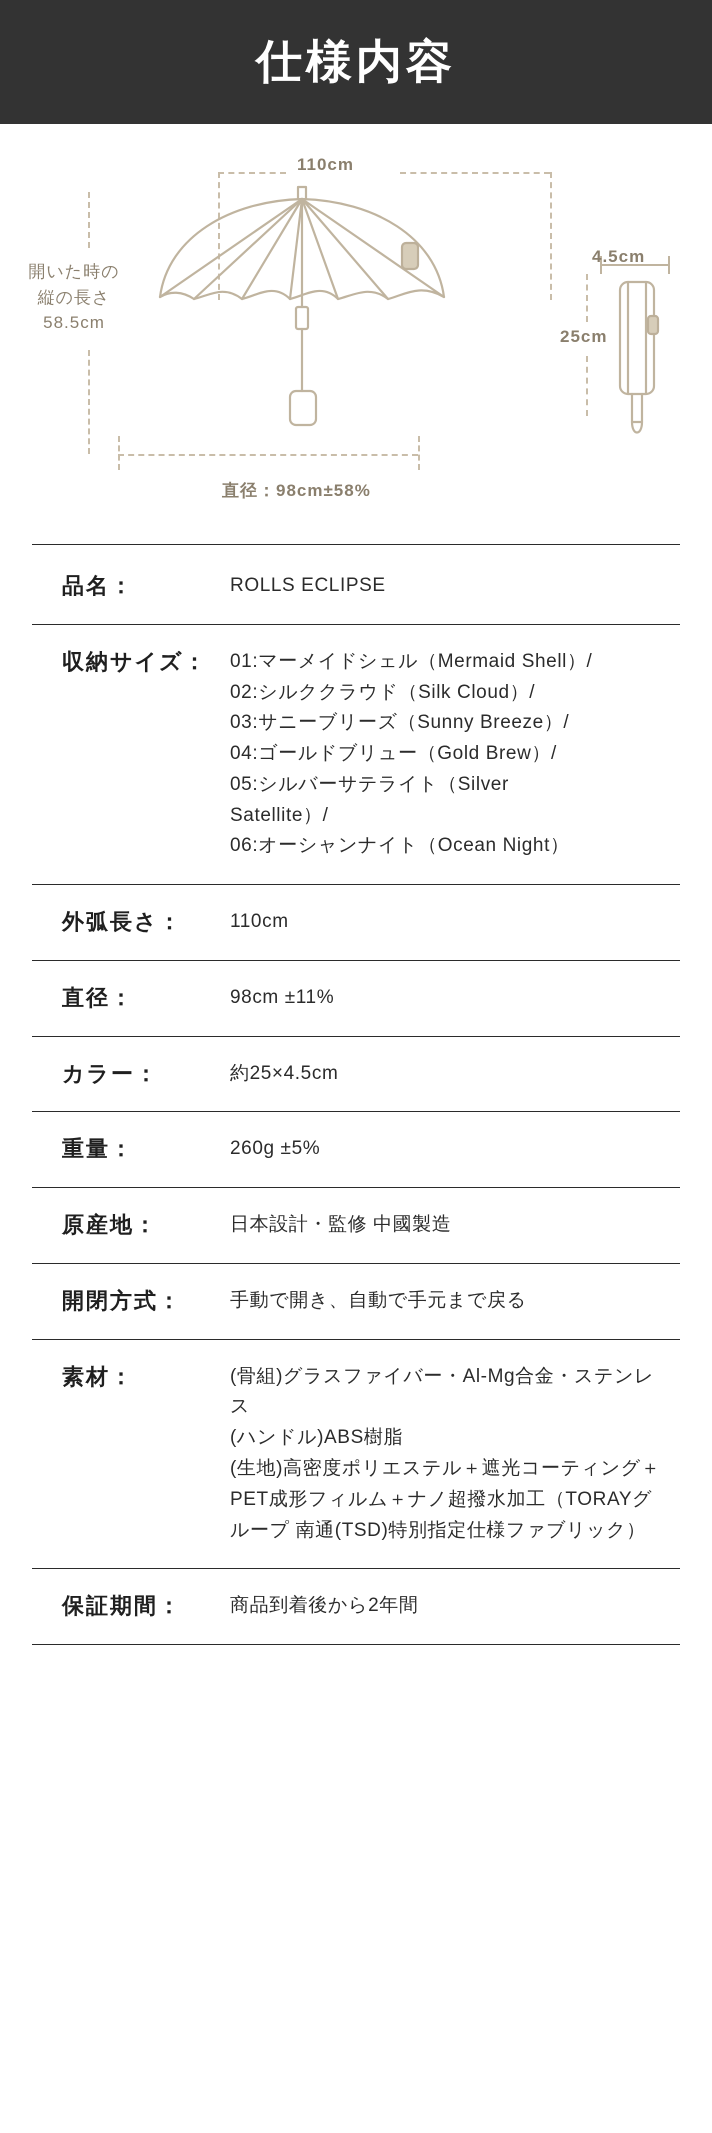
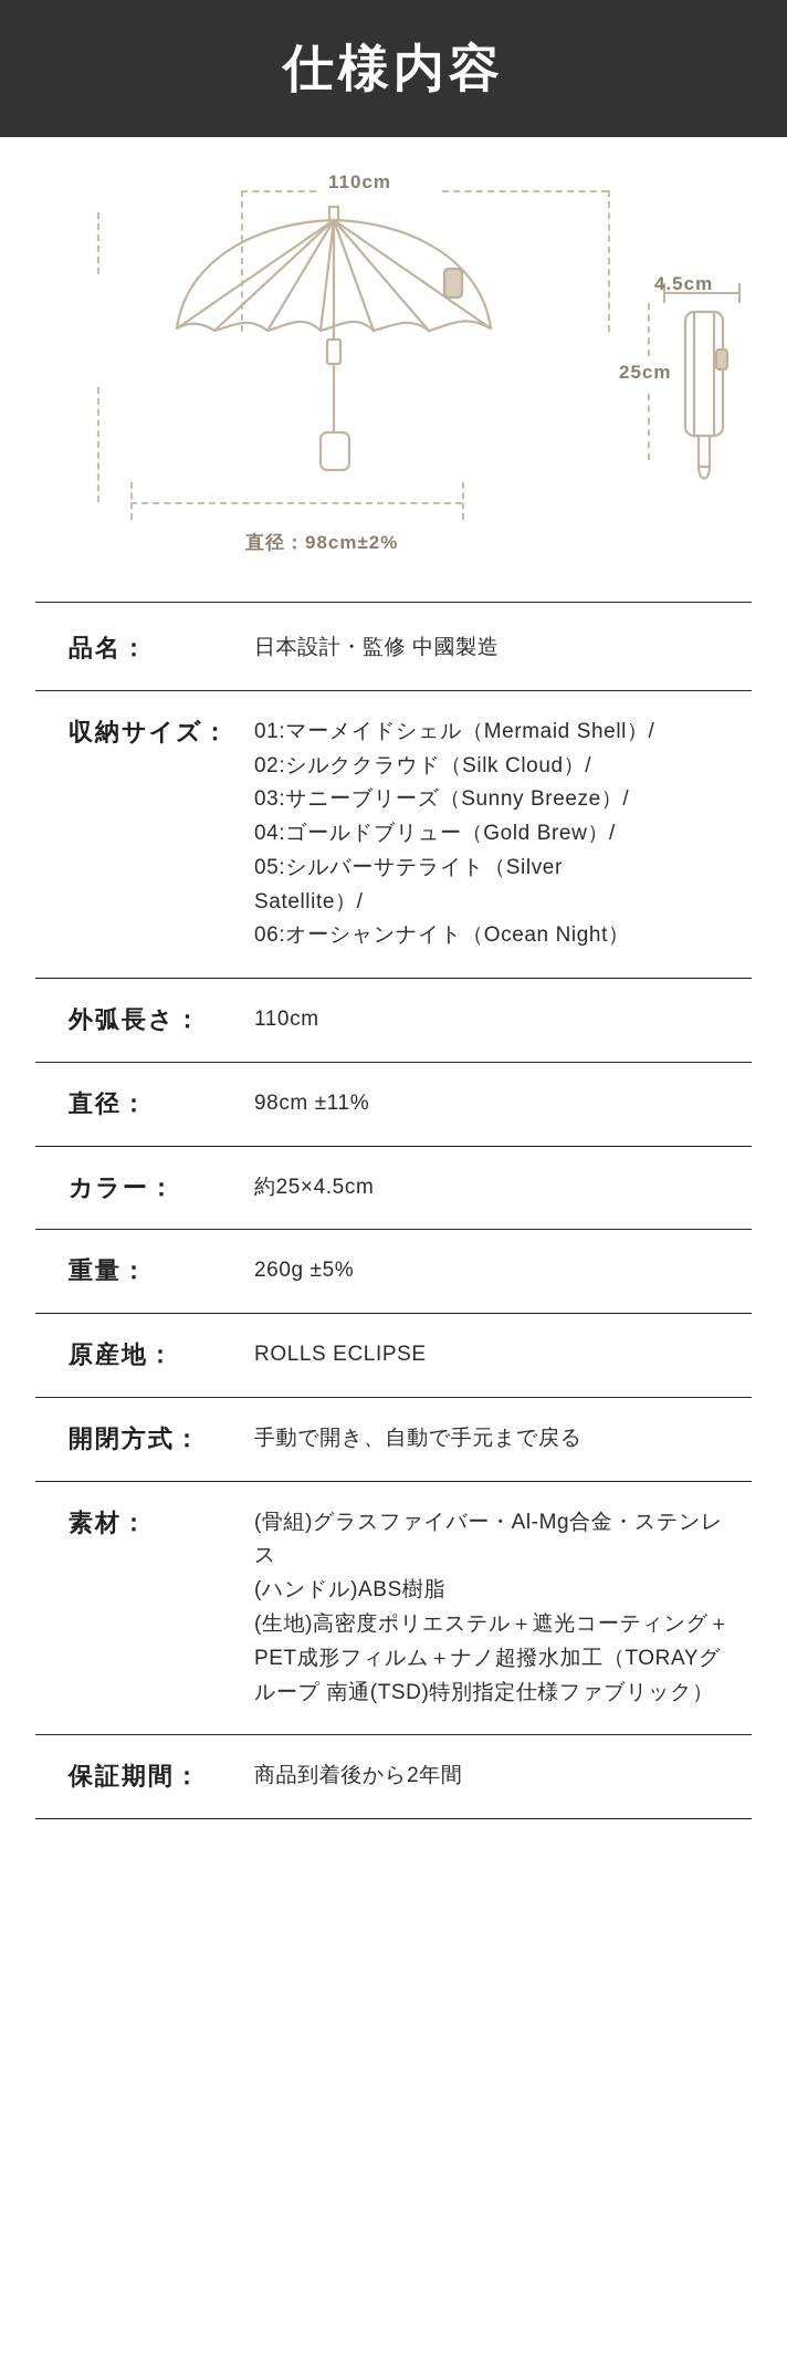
  仕様内容
  110cm
- 開いた時の
- 縦の長さ
- 58.5cm
- 直径：98cm±58%
+ 直径：98cm±2%
  4.5cm
  25cm
- 品名：	ROLLS ECLIPSE
+ 品名：	日本設計・監修 中國製造
  収納サイズ：	01:マーメイドシェル（Mermaid Shell）/ 02:シルククラウド（Silk Cloud）/ 03:サニーブリーズ（Sunny Breeze）/ 04:ゴールドブリュー（Gold Brew）/ 05:シルバーサテライト（Silver Satellite）/ 06:オーシャンナイト（Ocean Night）
  外弧長さ：	110cm
  直径：	98cm ±11%
  カラー：	約25×4.5cm
  重量：	260g ±5%
- 原産地：	日本設計・監修 中國製造
+ 原産地：	ROLLS ECLIPSE
  開閉方式：	手動で開き、自動で手元まで戻る
  素材：	(骨組)グラスファイバー・Al-Mg合金・ステンレス (ハンドル)ABS樹脂 (生地)高密度ポリエステル＋遮光コーティング＋PET成形フィルム＋ナノ超撥水加工（TORAYグループ 南通(TSD)特別指定仕様ファブリック）
  保証期間：	商品到着後から2年間
